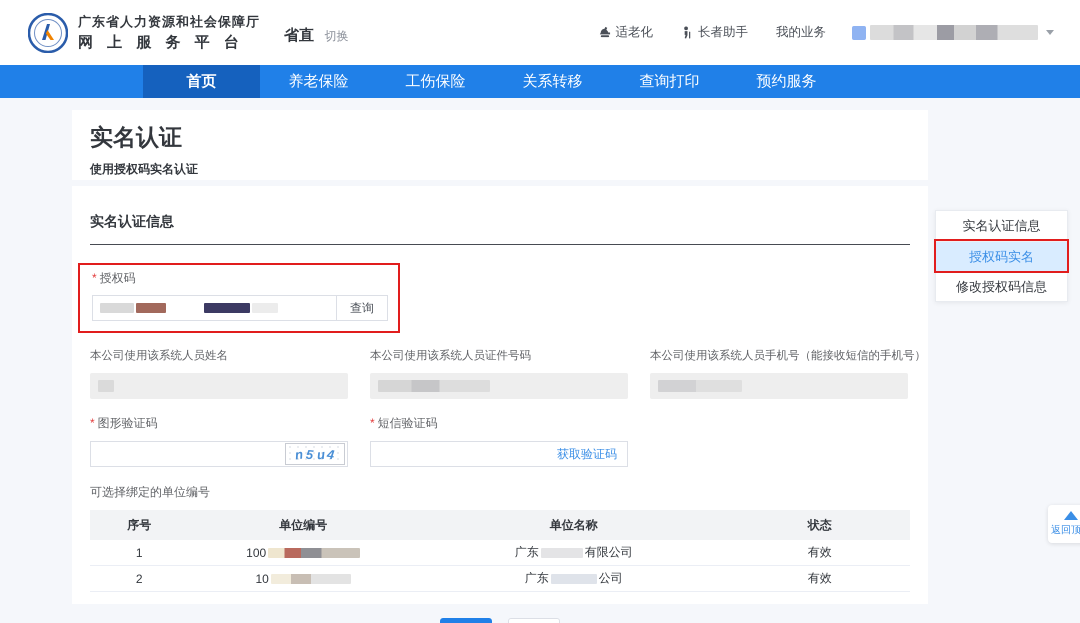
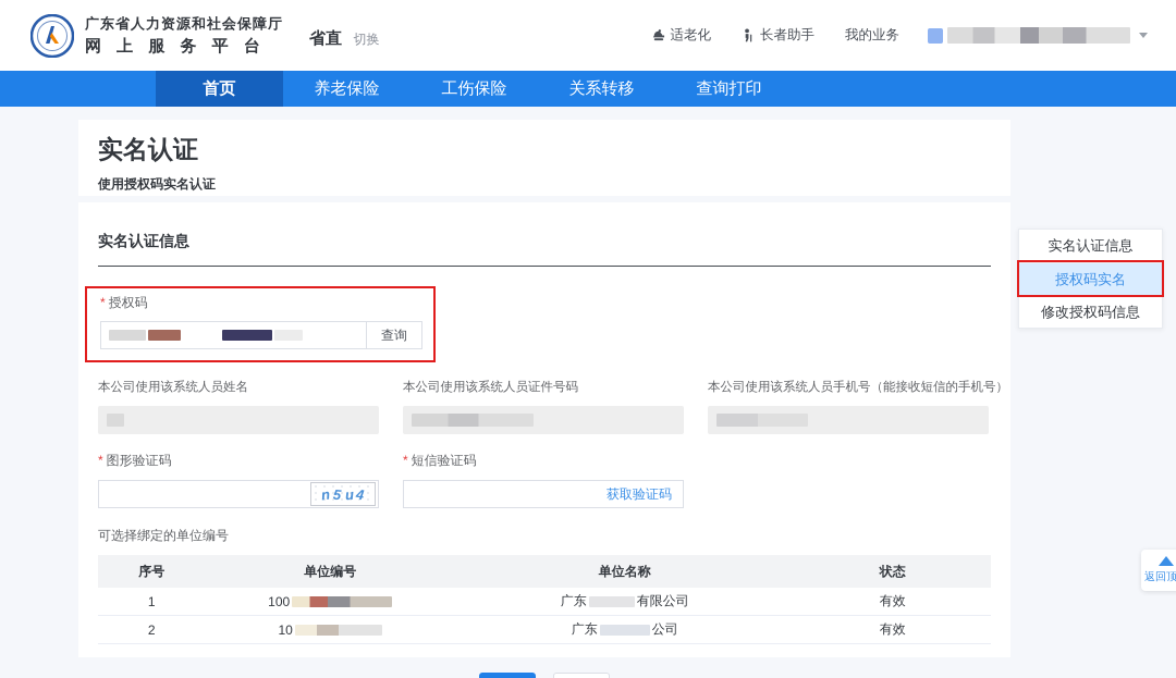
  广东省人力资源和社会保障厅
  网 上 服 务 平 台
  省直 切换
  适老化
  长者助手
  我的业务
  首页
  养老保险
  工伤保险
  关系转移
  查询打印
- 预约服务
  实名认证
  使用授权码实名认证
  实名认证信息
  * 授权码
  查询
  本公司使用该系统人员姓名
  本公司使用该系统人员证件号码
  本公司使用该系统人员手机号（能接收短信的手机号）
  * 图形验证码
  * 短信验证码
  获取验证码
  可选择绑定的单位编号
  序号
  单位编号
  单位名称
  状态
  1
  100
  广东
  有限公司
  有效
  2
  10
  广东
  公司
  有效
  实名认证信息
  授权码实名
  修改授权码信息
  返回顶
